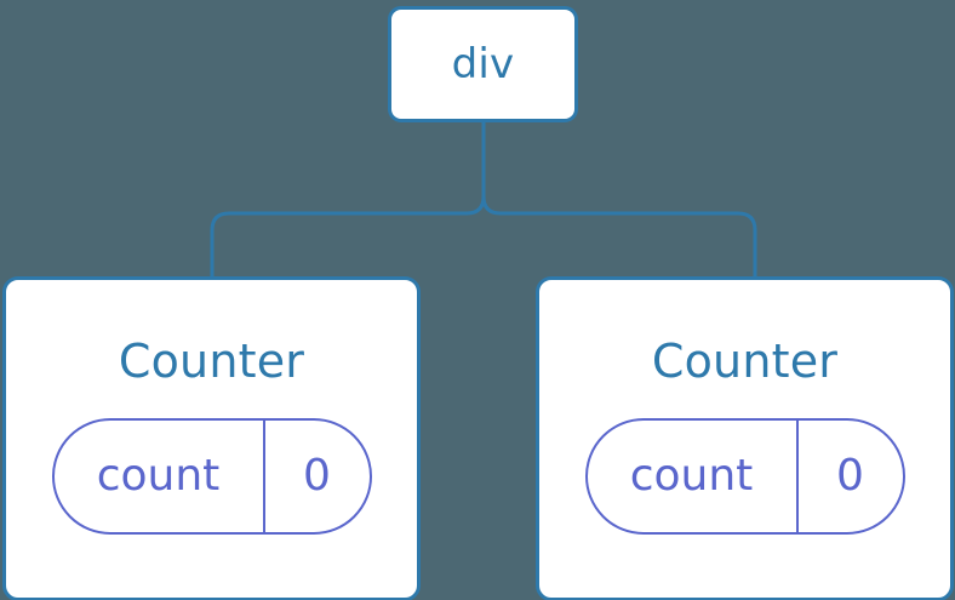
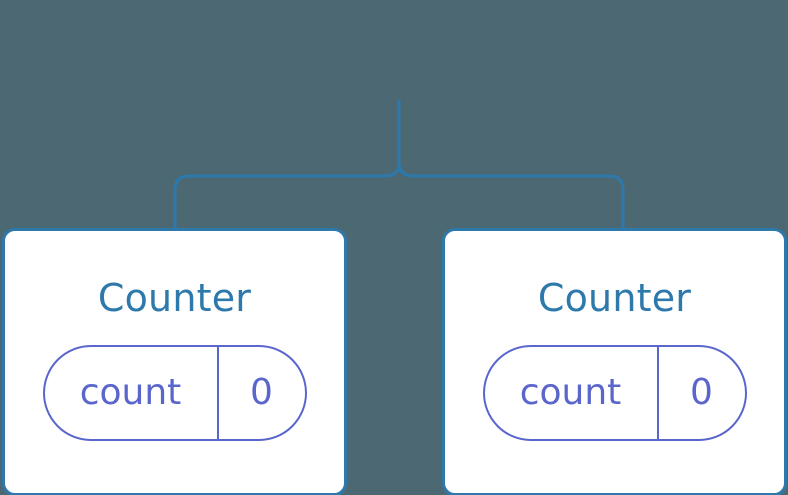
- div
  Counter
  count
  0
  Counter
  count
  0
